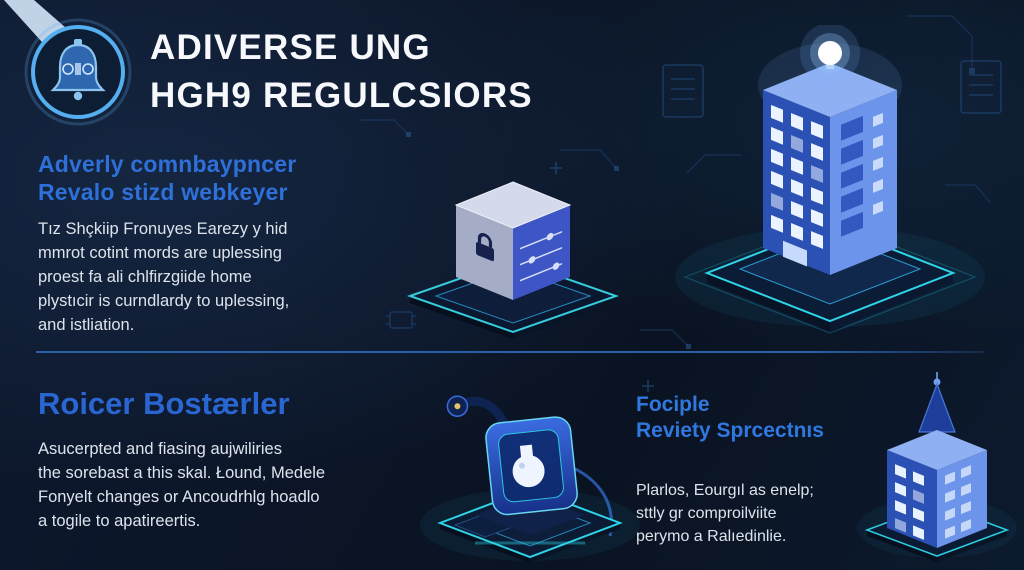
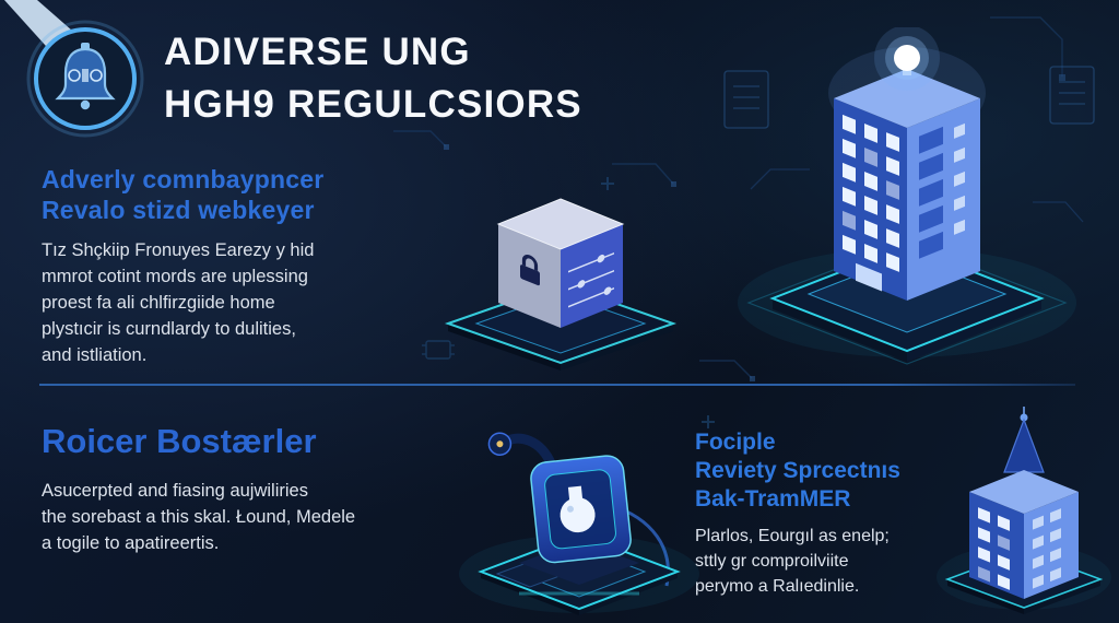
  ADIVERSE UNG
  HGH9 REGULCSIORS
  Adverly comnbaypncer
  Revalo stizd webkeyer
  Tız Shçkiip Fronuyes Earezy y hid
  mmrot cotint mords are uplessing
  proest fa ali chlfirzgiide home
- plystıcir is curndlardy to uplessing,
+ plystıcir is curndlardy to dulities,
  and istliation.
  Roicer Bostærler
  Asucerpted and fiasing aujwiliries
  the sorebast a this skal. Łound, Medele
- Fonyelt changes or Ancoudrhlg hoadlo
  a togile to apatireertis.
  Fociple
  Reviety Sprcectnıs
+ Bak-TramMER
  Plarlos, Eourgıl as enelp;
  sttly gr comproilviite
  perymo a Ralıedinlie.
